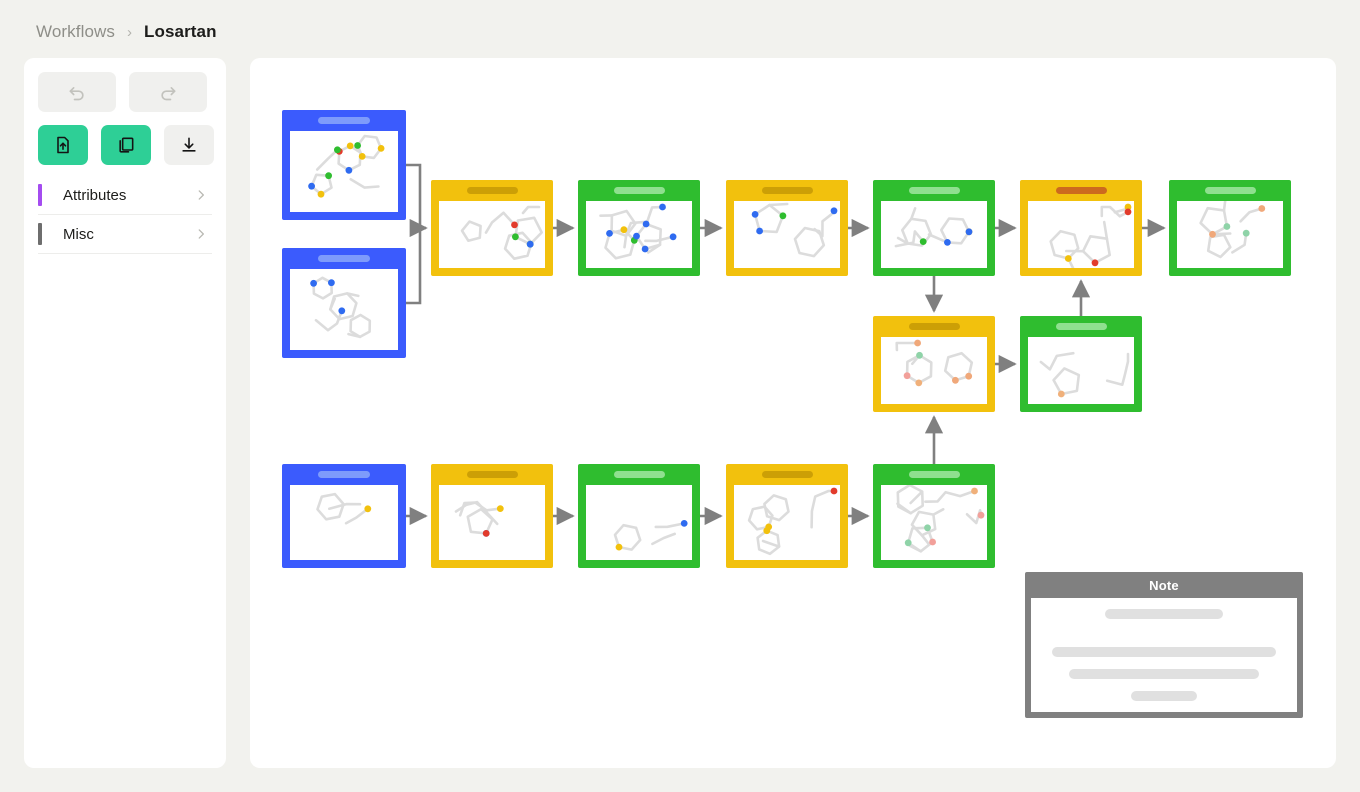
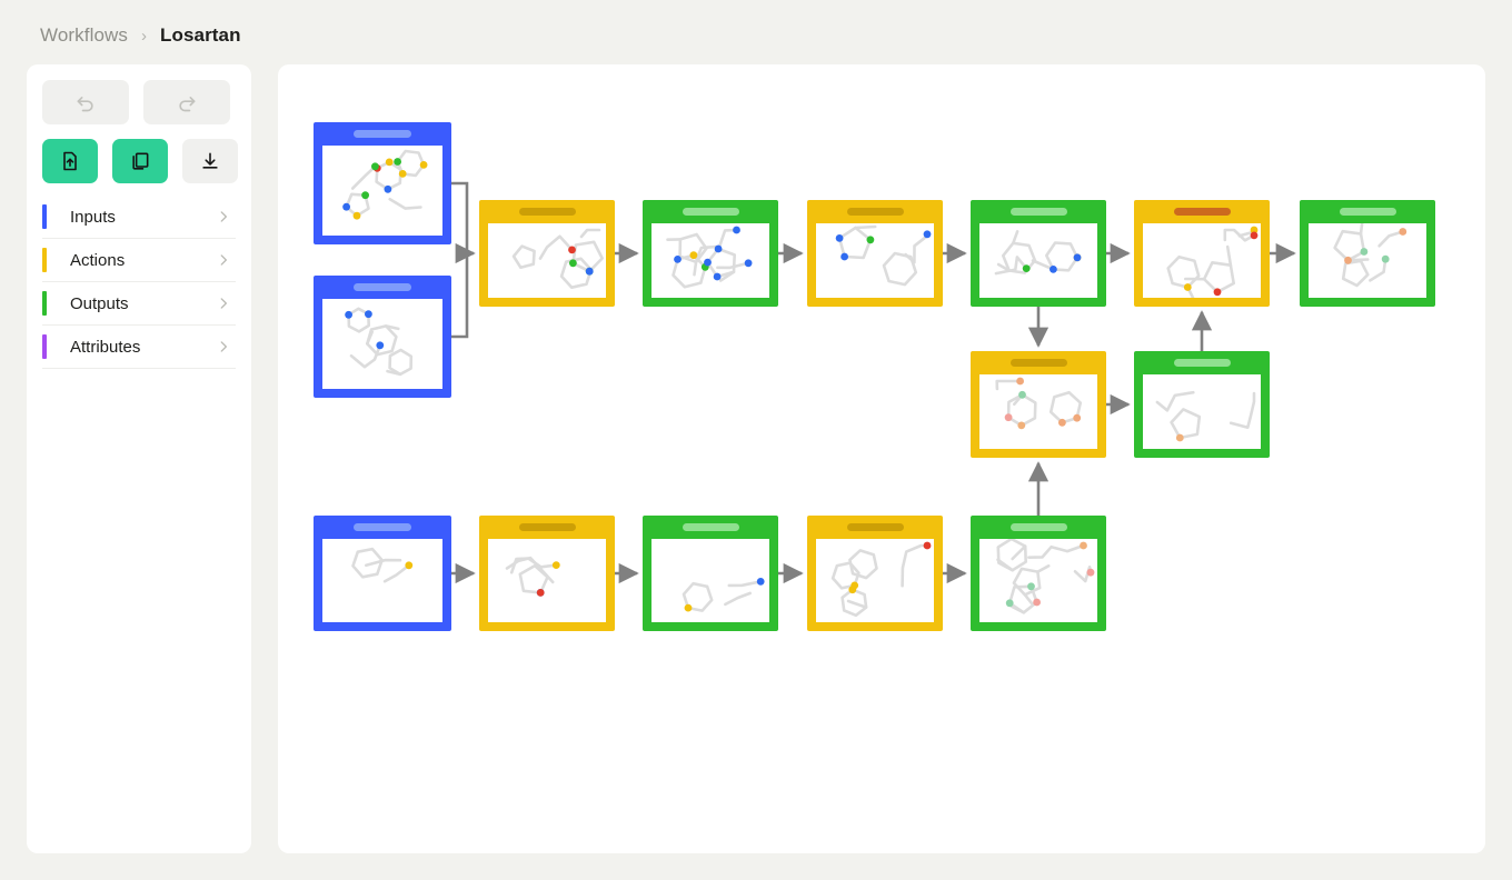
  Workflows
  ›
  Losartan
+ Inputs
+ Actions
+ Outputs
  Attributes
- Misc
- Note
